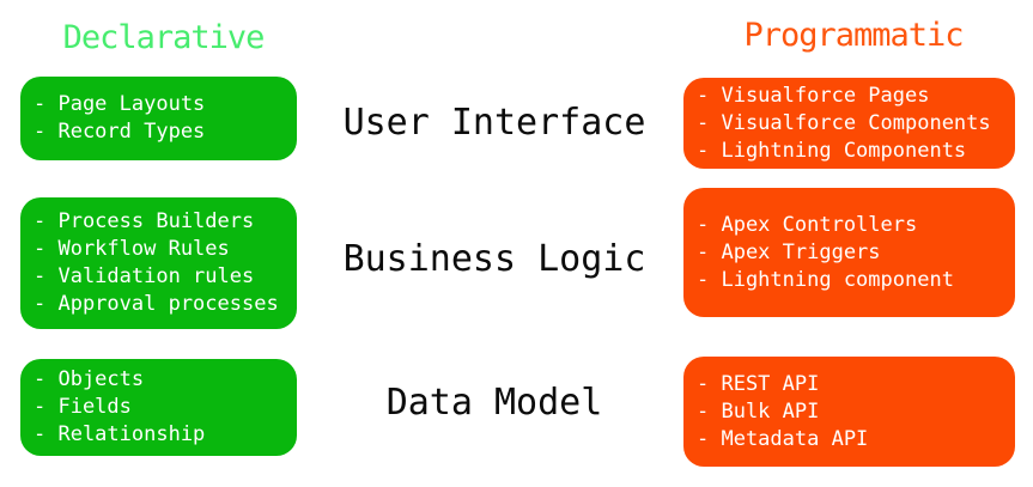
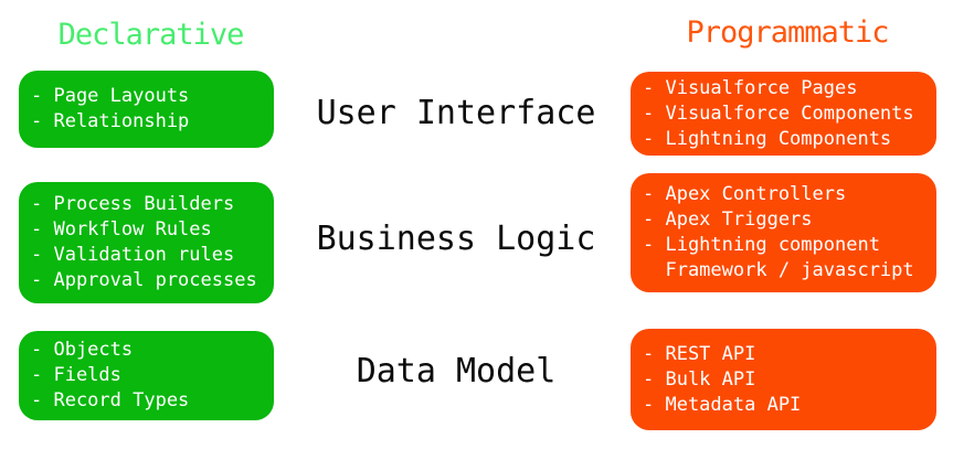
  Declarative
  Programmatic
  User Interface
  Business Logic
  Data Model
  - Page Layouts
- - Record Types
+ - Relationship
  - Process Builders
  - Workflow Rules
  - Validation rules
  - Approval processes
  - Objects
  - Fields
- - Relationship
+ - Record Types
  - Visualforce Pages
  - Visualforce Components
  - Lightning Components
  - Apex Controllers
  - Apex Triggers
  - Lightning component
+ Framework / javascript
  - REST API
  - Bulk API
  - Metadata API
